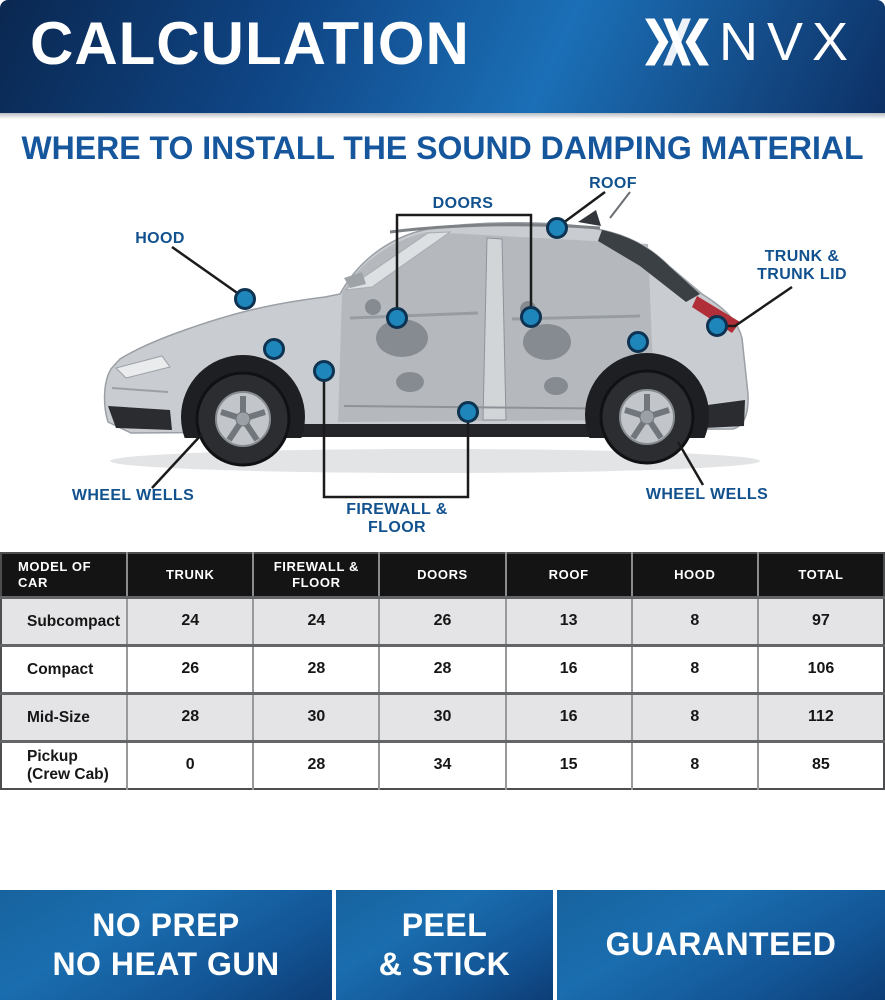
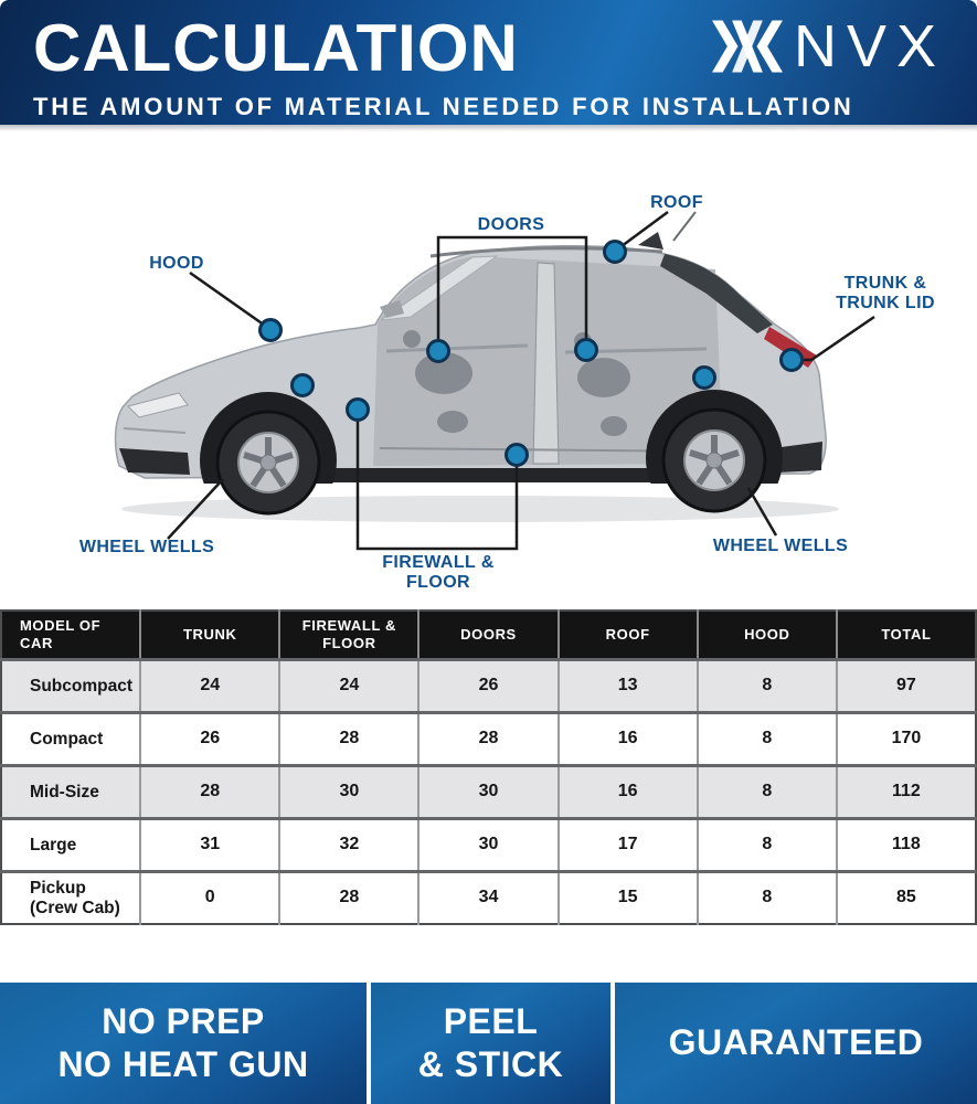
  CALCULATION
+ THE AMOUNT OF MATERIAL NEEDED FOR INSTALLATION
  NVX
- WHERE TO INSTALL THE SOUND DAMPING MATERIAL
  HOOD
  DOORS
  ROOF
  TRUNK &
  TRUNK LID
  WHEEL WELLS
  WHEEL WELLS
  FIREWALL &
  FLOOR
  MODEL OF CAR	TRUNK	FIREWALL & FLOOR	DOORS	ROOF	HOOD	TOTAL
  Subcompact	24	24	26	13	8	97
- Compact	26	28	28	16	8	106
+ Compact	26	28	28	16	8	170
  Mid-Size	28	30	30	16	8	112
+ Large	31	32	30	17	8	118
  Pickup (Crew Cab)	0	28	34	15	8	85
  NO PREP
  NO HEAT GUN
  PEEL
  & STICK
  GUARANTEED
